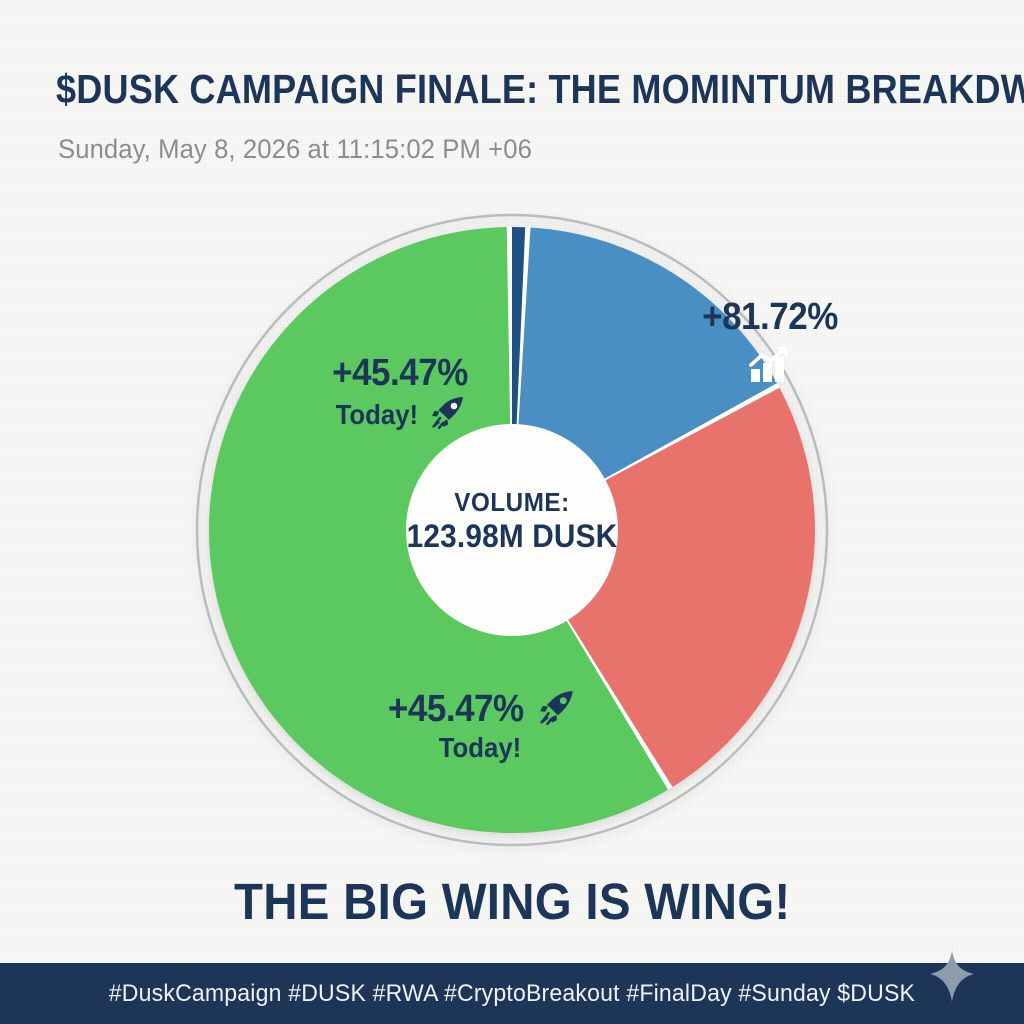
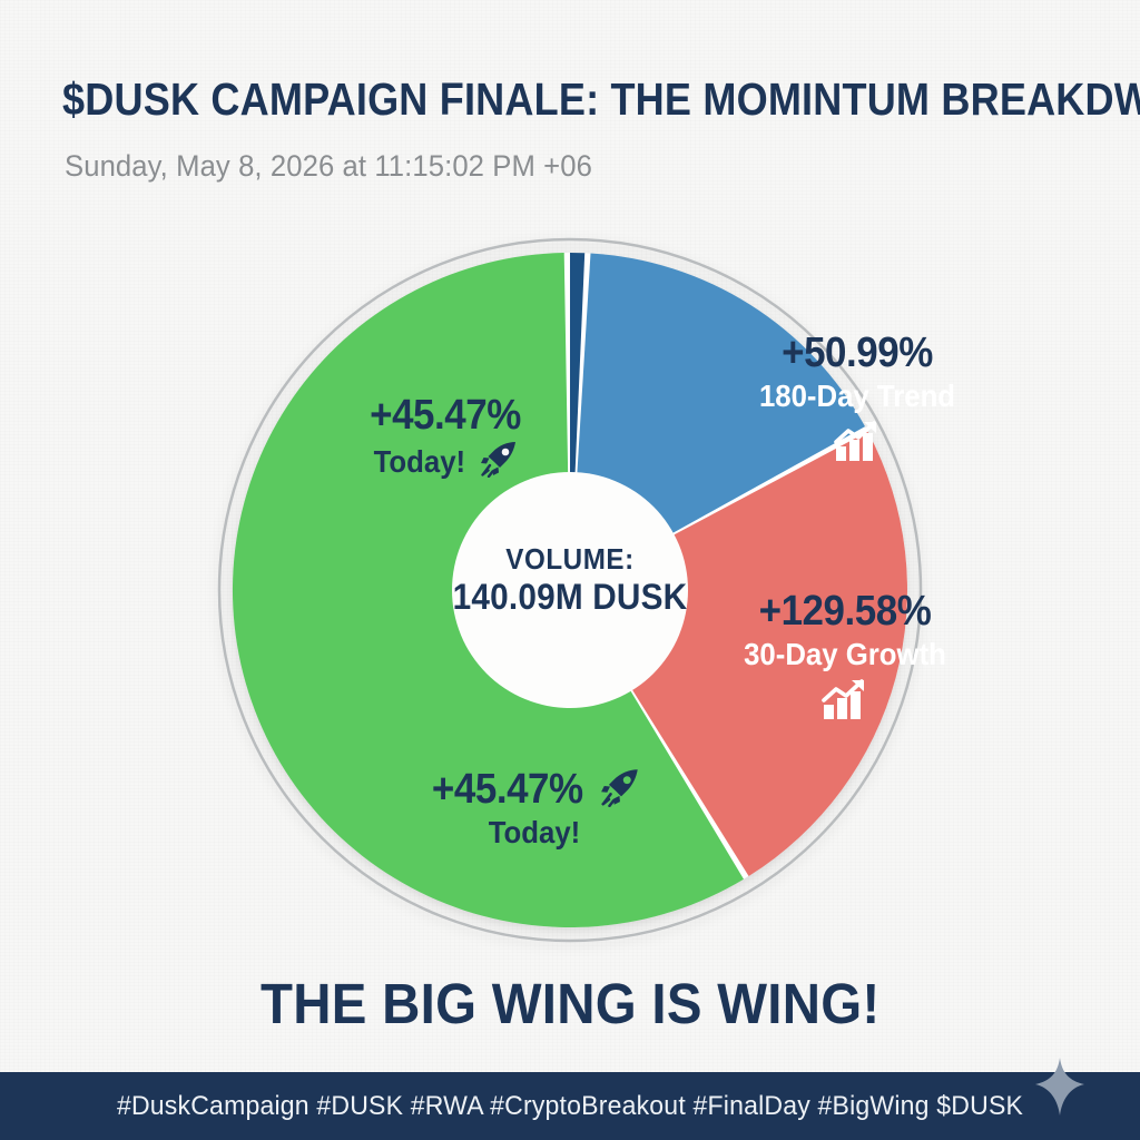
  $DUSK CAMPAIGN FINALE: THE MOMINTUM BREAKDW
  Sunday, May 8, 2026 at 11:15:02 PM +06
- +81.72%
+ +50.99%
+ 180-Day Trend
+ +129.58%
+ 30-Day Growth
  +45.47%
  Today!
  +45.47%
  Today!
  VOLUME:
- 123.98M DUSK
+ 140.09M DUSK
  THE BIG WING IS WING!
- #DuskCampaign #DUSK #RWA #CryptoBreakout #FinalDay #Sunday $DUSK
+ #DuskCampaign #DUSK #RWA #CryptoBreakout #FinalDay #BigWing $DUSK
